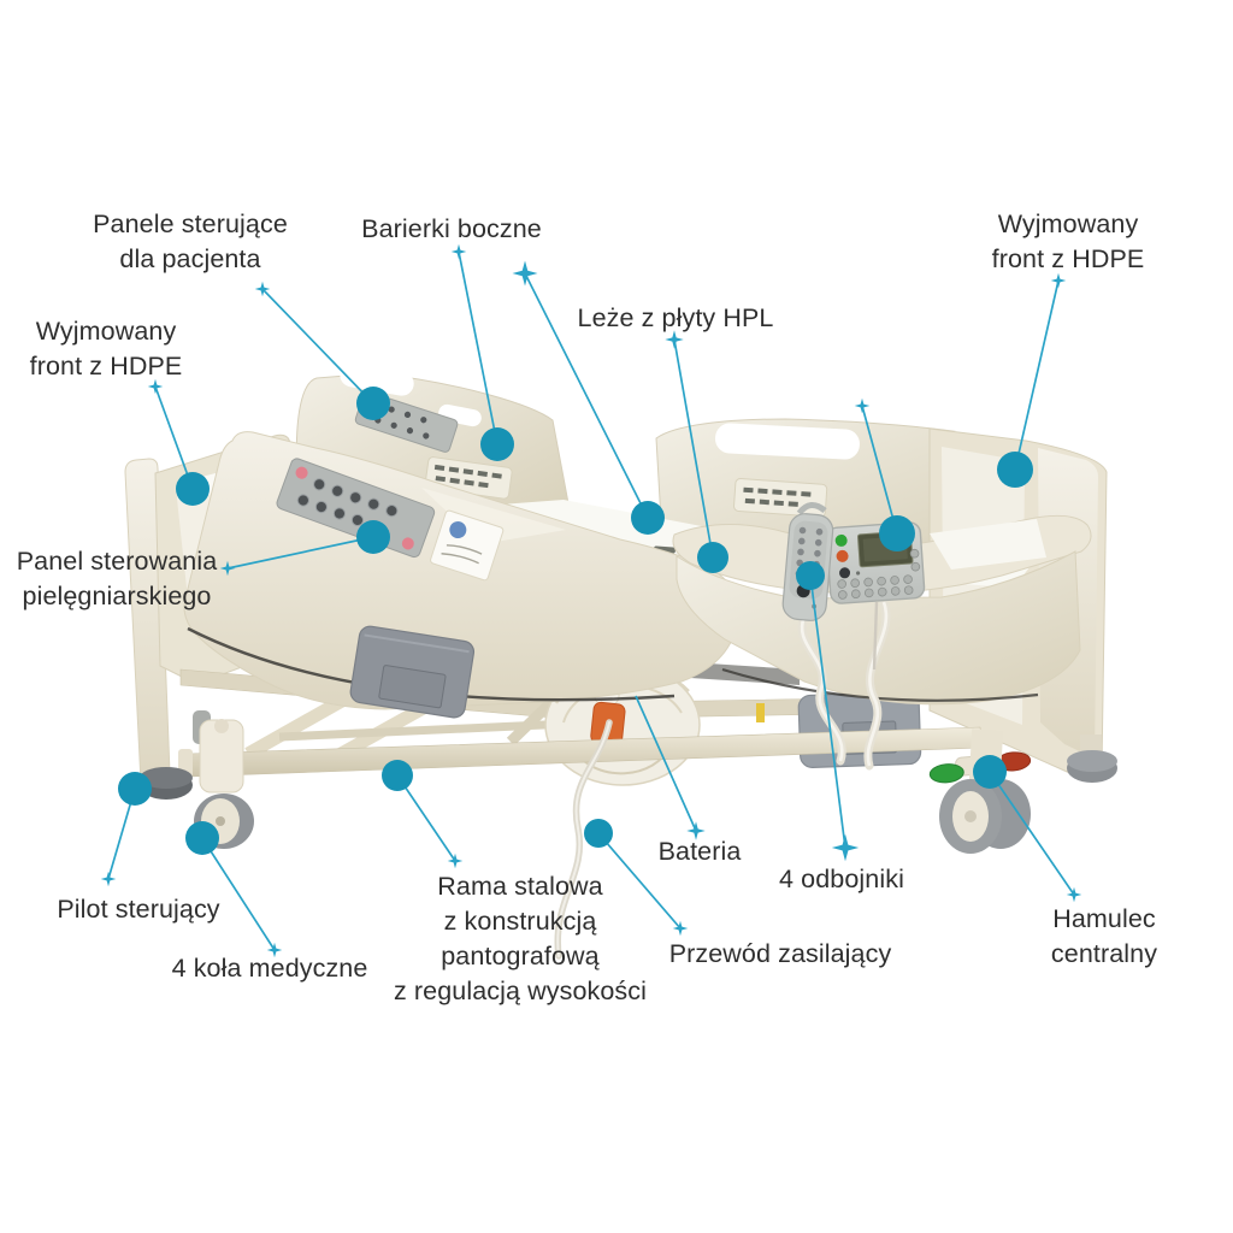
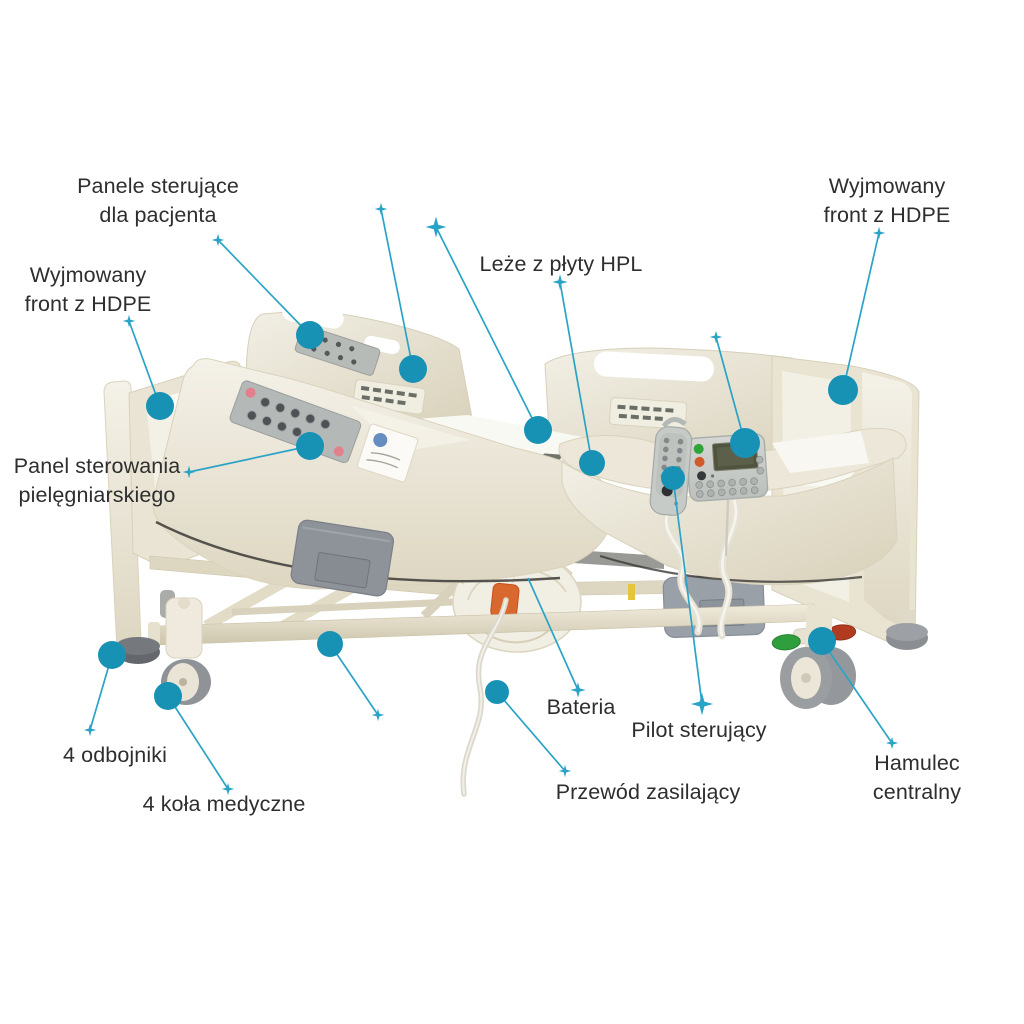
  Panele sterujące
  dla pacjenta
- Barierki boczne
  Wyjmowany
  front z HDPE
  Leże z płyty HPL
  Wyjmowany
  front z HDPE
  Panel sterowania
  pielęgniarskiego
- Pilot sterujący
+ 4 odbojniki
  4 koła medyczne
- Rama stalowa
- z konstrukcją
- pantografową
- z regulacją wysokości
  Bateria
  Przewód zasilający
- 4 odbojniki
+ Pilot sterujący
  Hamulec centralny
